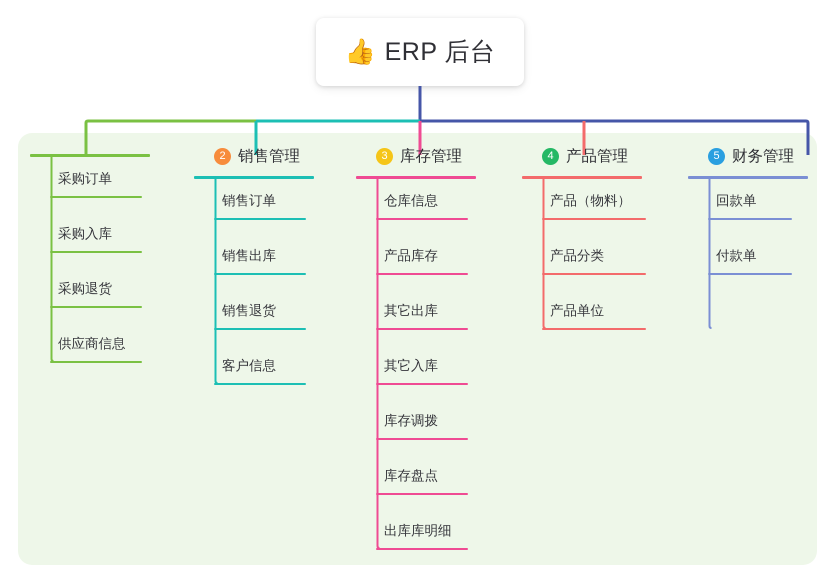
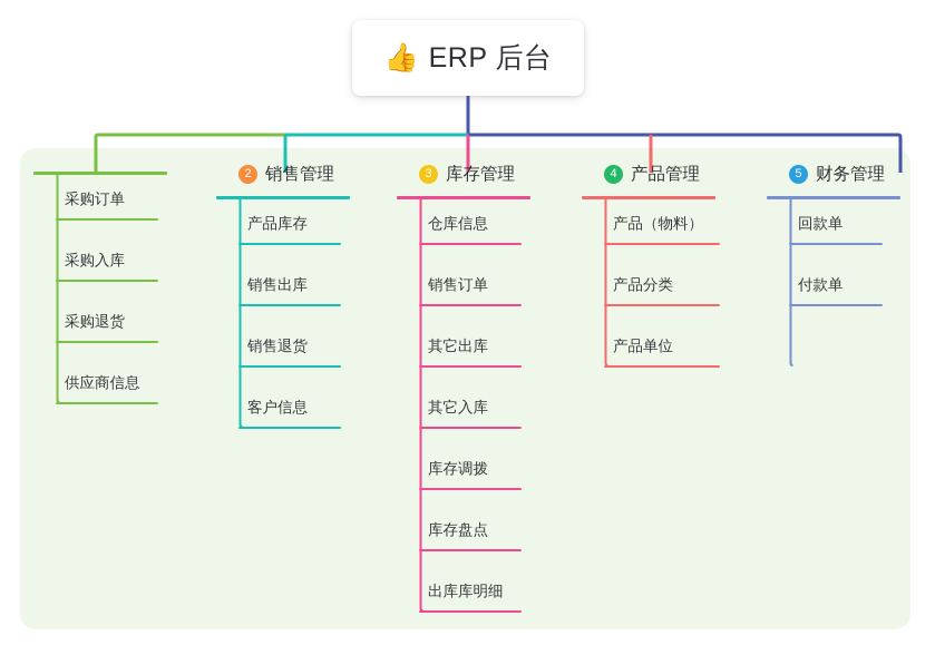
  👍
  ERP 后台
  采购订单
  采购入库
  采购退货
  供应商信息
  2
  销售管理
- 销售订单
+ 产品库存
  销售出库
  销售退货
  客户信息
  3
  库存管理
  仓库信息
- 产品库存
+ 销售订单
  其它出库
  其它入库
  库存调拨
  库存盘点
  出库库明细
  4
  产品管理
  产品（物料）
  产品分类
  产品单位
  5
  财务管理
  回款单
  付款单
